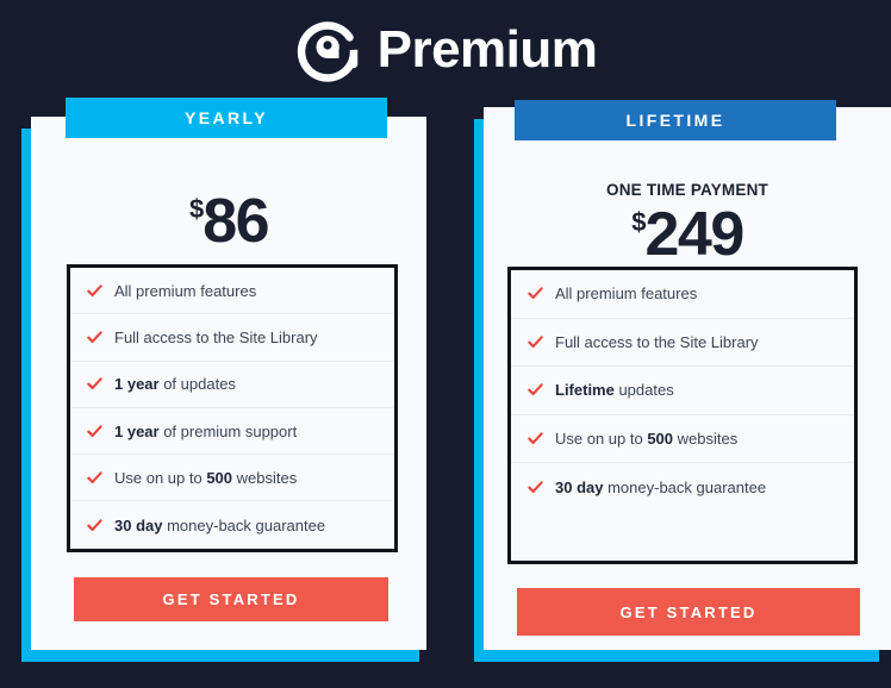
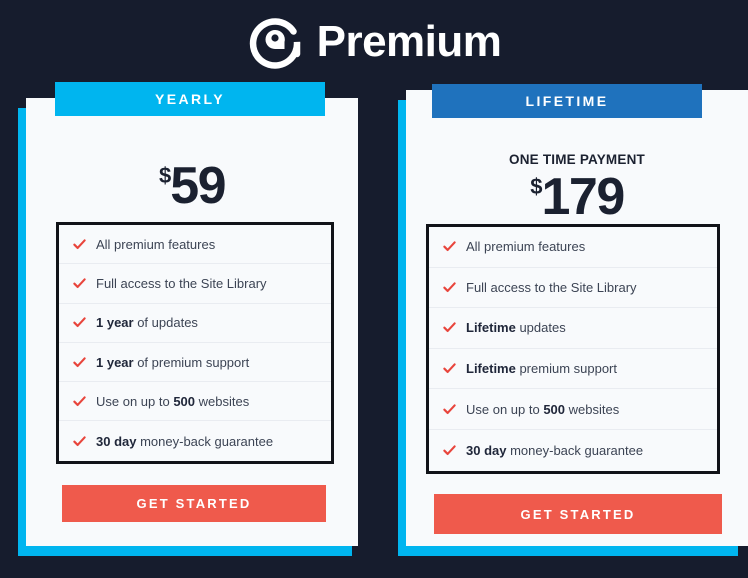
  Premium
- $86
+ $59
  All premium features
  Full access to the Site Library
  1 year of updates
  1 year of premium support
  Use on up to 500 websites
  30 day money-back guarantee
  GET STARTED
  YEARLY
  ONE TIME PAYMENT
- $249
+ $179
  All premium features
  Full access to the Site Library
  Lifetime updates
+ Lifetime premium support
  Use on up to 500 websites
  30 day money-back guarantee
  GET STARTED
  LIFETIME
